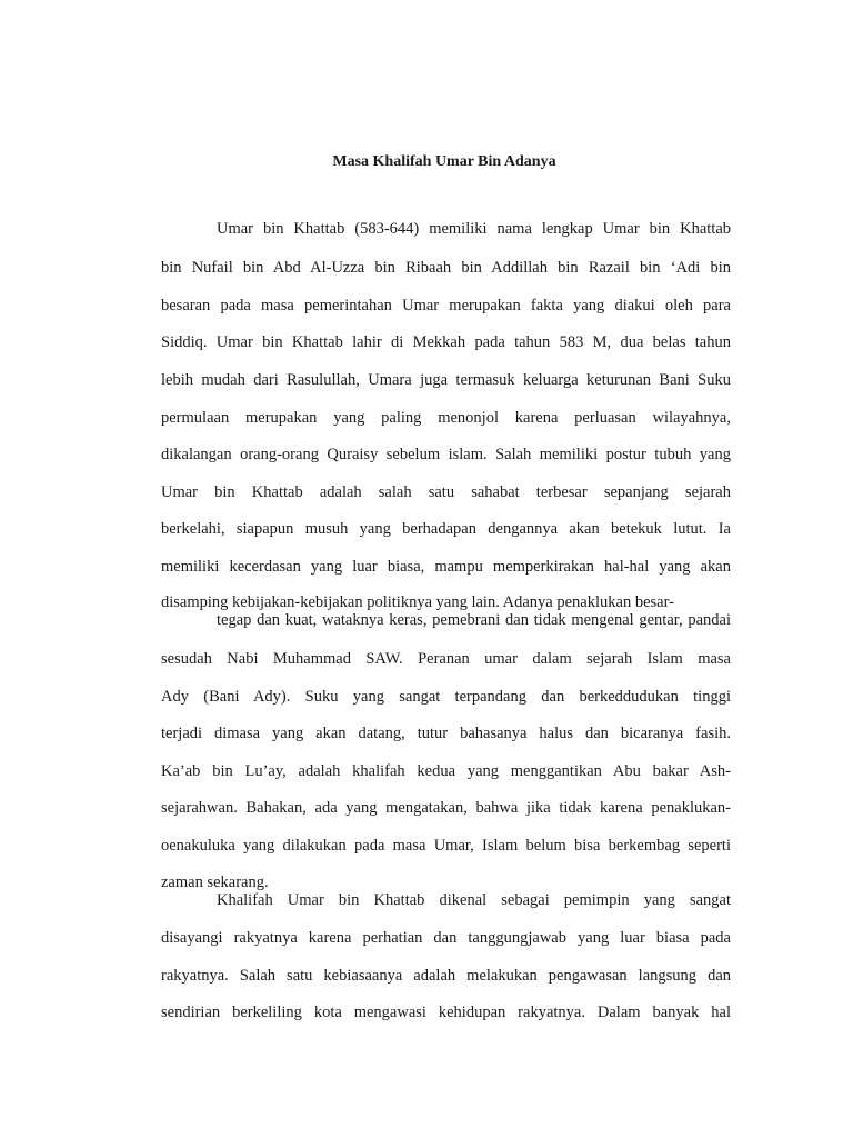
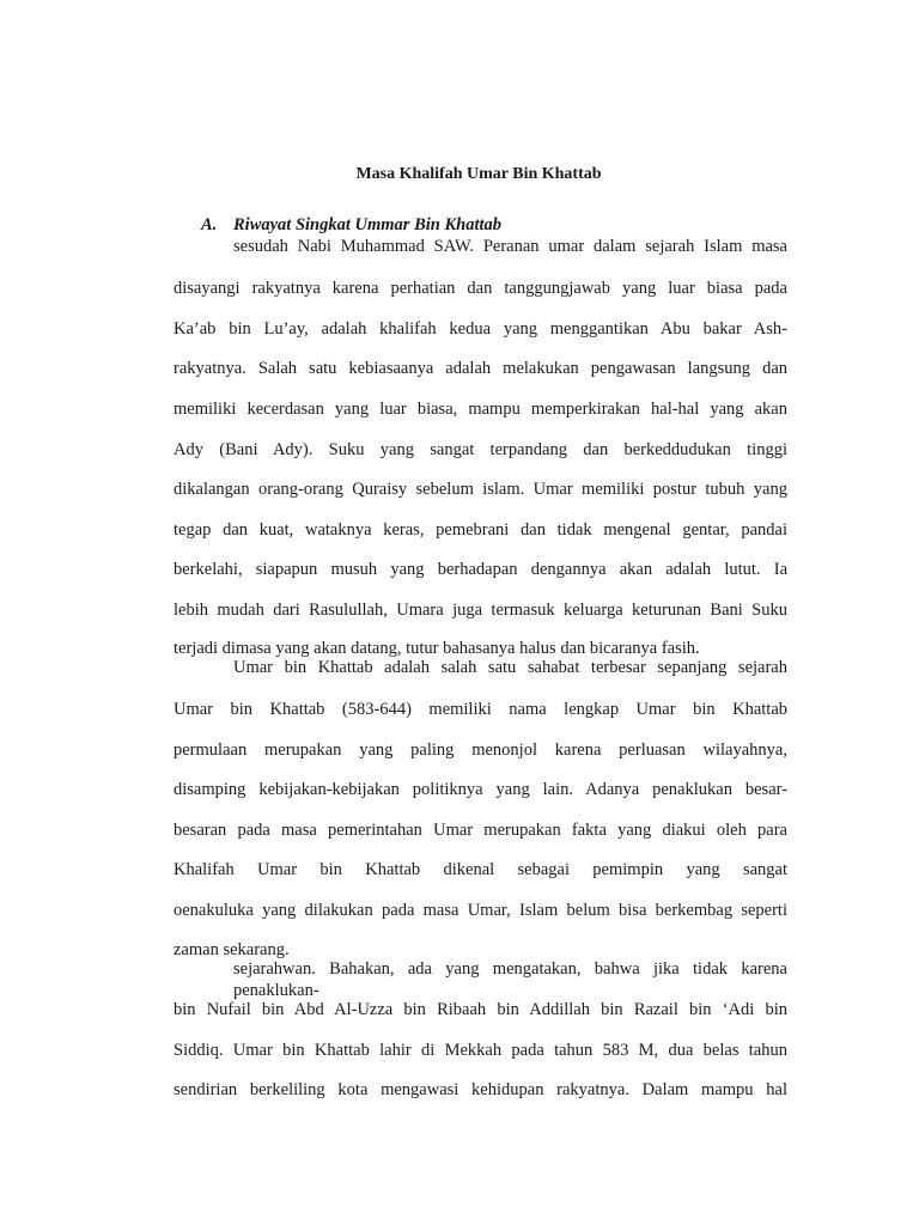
- Masa Khalifah Umar Bin Adanya
+ Masa Khalifah Umar Bin Khattab
+ A. Riwayat Singkat Ummar Bin Khattab
- Umar bin Khattab (583-644) memiliki nama lengkap Umar bin Khattab
+ sesudah Nabi Muhammad SAW. Peranan umar dalam sejarah Islam masa
- bin Nufail bin Abd Al-Uzza bin Ribaah bin Addillah bin Razail bin ‘Adi bin
+ disayangi rakyatnya karena perhatian dan tanggungjawab yang luar biasa pada
- besaran pada masa pemerintahan Umar merupakan fakta yang diakui oleh para
+ Ka’ab bin Lu’ay, adalah khalifah kedua yang menggantikan Abu bakar Ash-
- Siddiq. Umar bin Khattab lahir di Mekkah pada tahun 583 M, dua belas tahun
+ rakyatnya. Salah satu kebiasaanya adalah melakukan pengawasan langsung dan
- lebih mudah dari Rasulullah, Umara juga termasuk keluarga keturunan Bani Suku
+ memiliki kecerdasan yang luar biasa, mampu memperkirakan hal-hal yang akan
- permulaan merupakan yang paling menonjol karena perluasan wilayahnya,
+ Ady (Bani Ady). Suku yang sangat terpandang dan berkeddudukan tinggi
- dikalangan orang-orang Quraisy sebelum islam. Salah memiliki postur tubuh yang
+ dikalangan orang-orang Quraisy sebelum islam. Umar memiliki postur tubuh yang
- Umar bin Khattab adalah salah satu sahabat terbesar sepanjang sejarah
+ tegap dan kuat, wataknya keras, pemebrani dan tidak mengenal gentar, pandai
- berkelahi, siapapun musuh yang berhadapan dengannya akan betekuk lutut. Ia
+ berkelahi, siapapun musuh yang berhadapan dengannya akan adalah lutut. Ia
- memiliki kecerdasan yang luar biasa, mampu memperkirakan hal-hal yang akan
+ lebih mudah dari Rasulullah, Umara juga termasuk keluarga keturunan Bani Suku
- disamping kebijakan-kebijakan politiknya yang lain. Adanya penaklukan besar-
+ terjadi dimasa yang akan datang, tutur bahasanya halus dan bicaranya fasih.
- tegap dan kuat, wataknya keras, pemebrani dan tidak mengenal gentar, pandai
+ Umar bin Khattab adalah salah satu sahabat terbesar sepanjang sejarah
- sesudah Nabi Muhammad SAW. Peranan umar dalam sejarah Islam masa
+ Umar bin Khattab (583-644) memiliki nama lengkap Umar bin Khattab
- Ady (Bani Ady). Suku yang sangat terpandang dan berkeddudukan tinggi
+ permulaan merupakan yang paling menonjol karena perluasan wilayahnya,
- terjadi dimasa yang akan datang, tutur bahasanya halus dan bicaranya fasih.
+ disamping kebijakan-kebijakan politiknya yang lain. Adanya penaklukan besar-
- Ka’ab bin Lu’ay, adalah khalifah kedua yang menggantikan Abu bakar Ash-
+ besaran pada masa pemerintahan Umar merupakan fakta yang diakui oleh para
- sejarahwan. Bahakan, ada yang mengatakan, bahwa jika tidak karena penaklukan-
+ Khalifah Umar bin Khattab dikenal sebagai pemimpin yang sangat
  oenakuluka yang dilakukan pada masa Umar, Islam belum bisa berkembag seperti
  zaman sekarang.
- Khalifah Umar bin Khattab dikenal sebagai pemimpin yang sangat
+ sejarahwan. Bahakan, ada yang mengatakan, bahwa jika tidak karena penaklukan-
- disayangi rakyatnya karena perhatian dan tanggungjawab yang luar biasa pada
+ bin Nufail bin Abd Al-Uzza bin Ribaah bin Addillah bin Razail bin ‘Adi bin
- rakyatnya. Salah satu kebiasaanya adalah melakukan pengawasan langsung dan
+ Siddiq. Umar bin Khattab lahir di Mekkah pada tahun 583 M, dua belas tahun
- sendirian berkeliling kota mengawasi kehidupan rakyatnya. Dalam banyak hal
+ sendirian berkeliling kota mengawasi kehidupan rakyatnya. Dalam mampu hal
